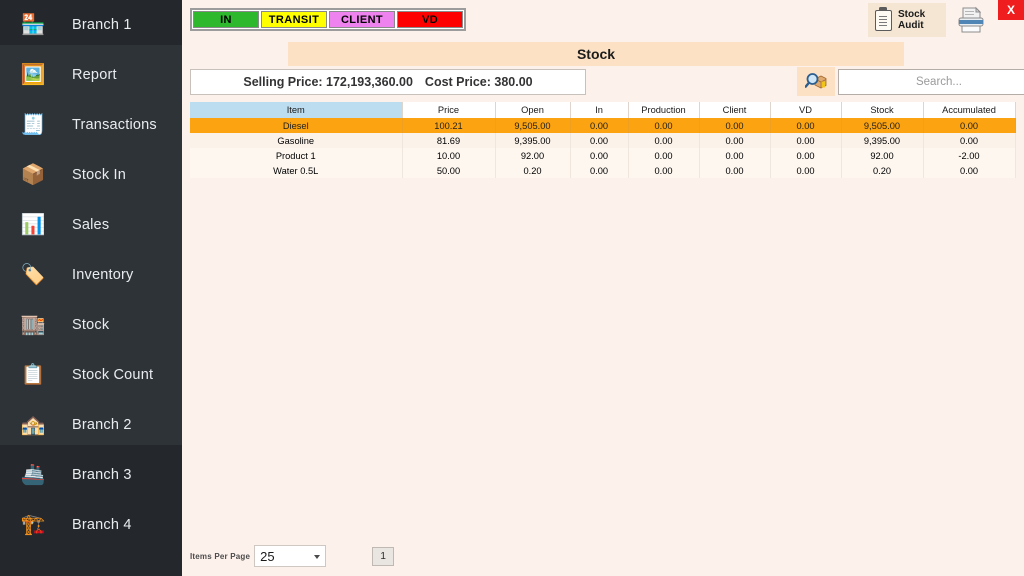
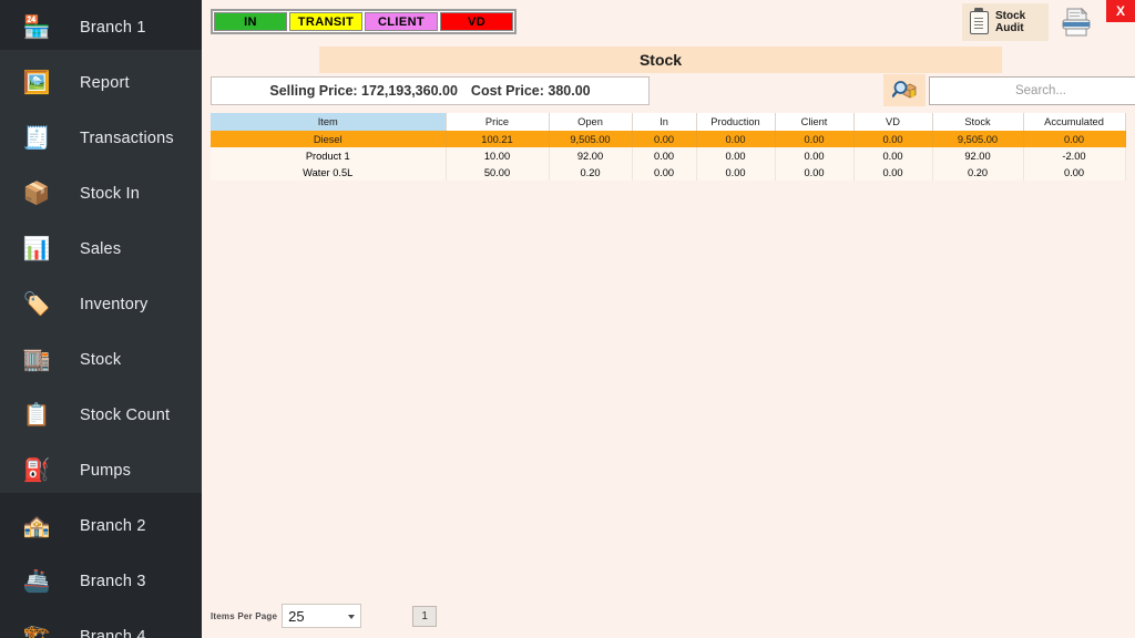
  🏪
  Branch 1
  🖼️
  Report
  🧾
  Transactions
  📦
  Stock In
  📊
  Sales
  🏷️
  Inventory
  🏬
  Stock
  📋
  Stock Count
+ ⛽
+ Pumps
  🏤
  Branch 2
  🚢
  Branch 3
  🏗️
  Branch 4
  IN
  TRANSIT
  CLIENT
  VD
  Stock
  Audit
  X
  Stock
  Selling Price: 172,193,360.00
  Cost Price: 380.00
  Search...
  Item	Price	Open	In	Production	Client	VD	Stock	Accumulated
  Diesel	100.21	9,505.00	0.00	0.00	0.00	0.00	9,505.00	0.00
- Gasoline	81.69	9,395.00	0.00	0.00	0.00	0.00	9,395.00	0.00
  Product 1	10.00	92.00	0.00	0.00	0.00	0.00	92.00	-2.00
  Water 0.5L	50.00	0.20	0.00	0.00	0.00	0.00	0.20	0.00
  Items Per Page
  25
  1
